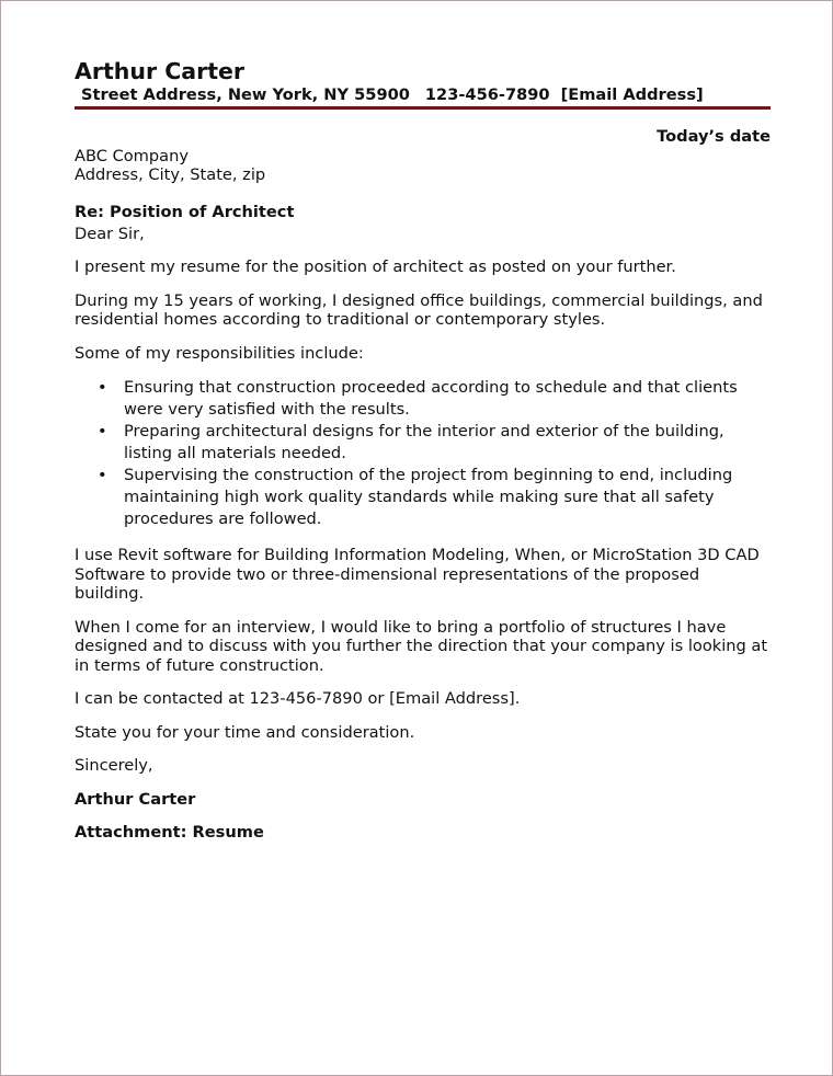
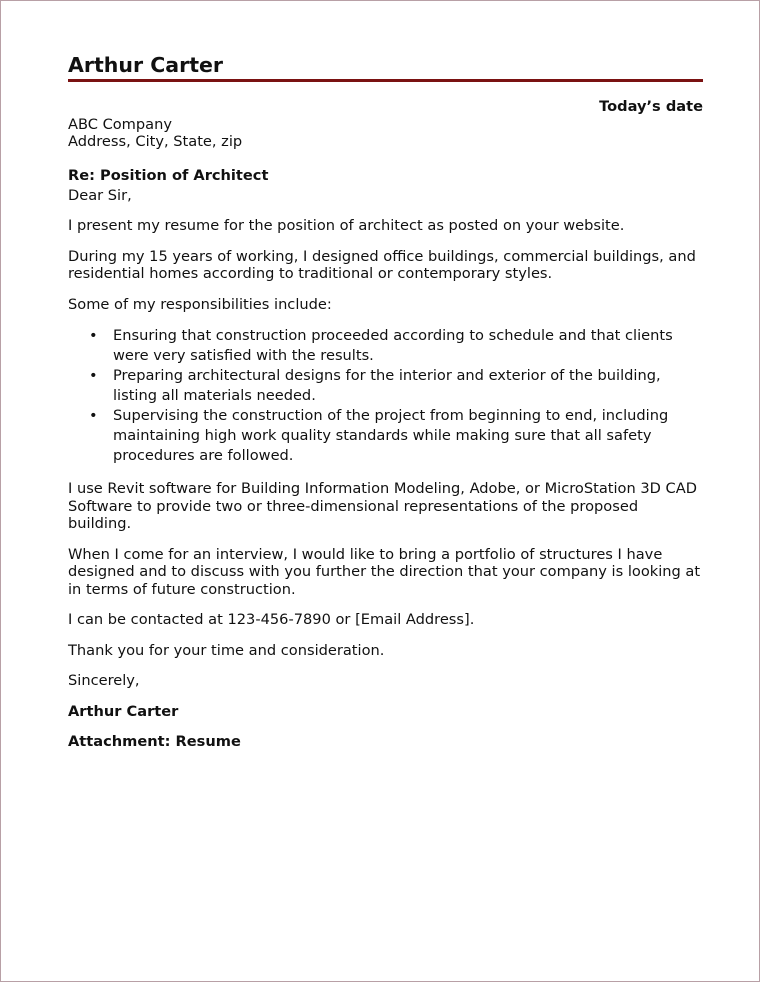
  Arthur Carter
- Street Address, New York, NY 55900 123-456-7890 [Email Address]
  Today’s date
  ABC Company
  Address, City, State, zip
  Re: Position of Architect
  Dear Sir,
- I present my resume for the position of architect as posted on your further.
+ I present my resume for the position of architect as posted on your website.
  During my 15 years of working, I designed office buildings, commercial buildings, and residential homes according to traditional or contemporary styles.
  Some of my responsibilities include:
  •
  Ensuring that construction proceeded according to schedule and that clients were very satisfied with the results.
  •
  Preparing architectural designs for the interior and exterior of the building, listing all materials needed.
  •
  Supervising the construction of the project from beginning to end, including maintaining high work quality standards while making sure that all safety procedures are followed.
- I use Revit software for Building Information Modeling, When, or MicroStation 3D CAD Software to provide two or three-dimensional representations of the proposed building.
+ I use Revit software for Building Information Modeling, Adobe, or MicroStation 3D CAD Software to provide two or three-dimensional representations of the proposed building.
  When I come for an interview, I would like to bring a portfolio of structures I have designed and to discuss with you further the direction that your company is looking at in terms of future construction.
  I can be contacted at 123-456-7890 or [Email Address].
- State you for your time and consideration.
+ Thank you for your time and consideration.
  Sincerely,
  Arthur Carter
  Attachment: Resume
